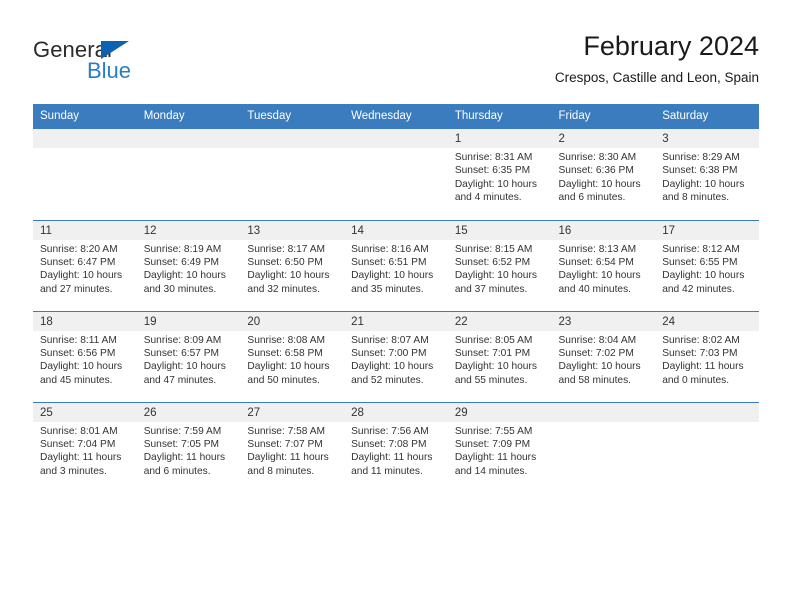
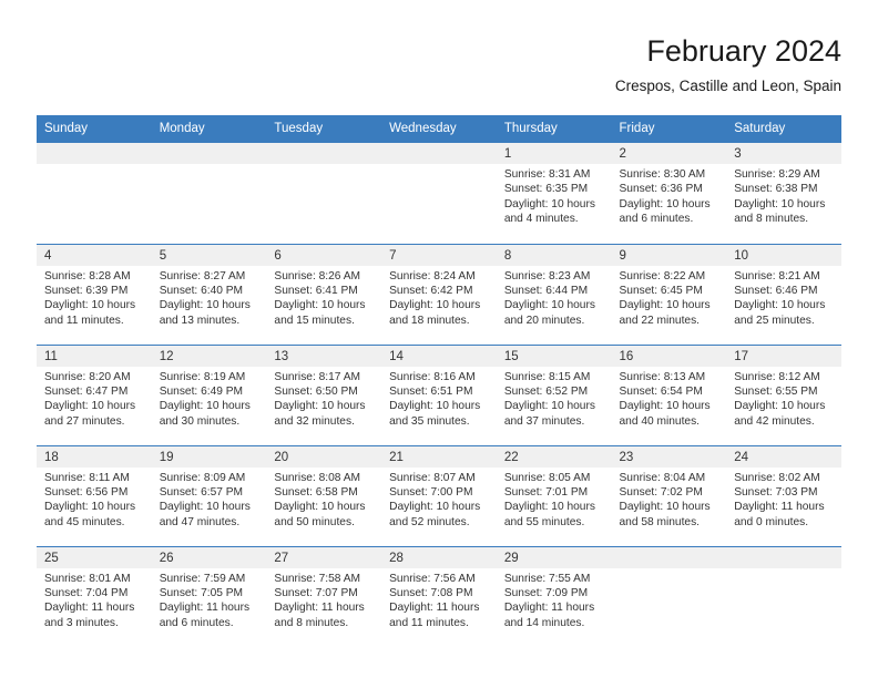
- General
- Blue
  February 2024
  Crespos, Castille and Leon, Spain
  Sunday	Monday	Tuesday	Wednesday	Thursday	Friday	Saturday
  				1Sunrise: 8:31 AMSunset: 6:35 PMDaylight: 10 hoursand 4 minutes.	2Sunrise: 8:30 AMSunset: 6:36 PMDaylight: 10 hoursand 6 minutes.	3Sunrise: 8:29 AMSunset: 6:38 PMDaylight: 10 hoursand 8 minutes.
+ 4Sunrise: 8:28 AMSunset: 6:39 PMDaylight: 10 hoursand 11 minutes.	5Sunrise: 8:27 AMSunset: 6:40 PMDaylight: 10 hoursand 13 minutes.	6Sunrise: 8:26 AMSunset: 6:41 PMDaylight: 10 hoursand 15 minutes.	7Sunrise: 8:24 AMSunset: 6:42 PMDaylight: 10 hoursand 18 minutes.	8Sunrise: 8:23 AMSunset: 6:44 PMDaylight: 10 hoursand 20 minutes.	9Sunrise: 8:22 AMSunset: 6:45 PMDaylight: 10 hoursand 22 minutes.	10Sunrise: 8:21 AMSunset: 6:46 PMDaylight: 10 hoursand 25 minutes.
  11Sunrise: 8:20 AMSunset: 6:47 PMDaylight: 10 hoursand 27 minutes.	12Sunrise: 8:19 AMSunset: 6:49 PMDaylight: 10 hoursand 30 minutes.	13Sunrise: 8:17 AMSunset: 6:50 PMDaylight: 10 hoursand 32 minutes.	14Sunrise: 8:16 AMSunset: 6:51 PMDaylight: 10 hoursand 35 minutes.	15Sunrise: 8:15 AMSunset: 6:52 PMDaylight: 10 hoursand 37 minutes.	16Sunrise: 8:13 AMSunset: 6:54 PMDaylight: 10 hoursand 40 minutes.	17Sunrise: 8:12 AMSunset: 6:55 PMDaylight: 10 hoursand 42 minutes.
  18Sunrise: 8:11 AMSunset: 6:56 PMDaylight: 10 hoursand 45 minutes.	19Sunrise: 8:09 AMSunset: 6:57 PMDaylight: 10 hoursand 47 minutes.	20Sunrise: 8:08 AMSunset: 6:58 PMDaylight: 10 hoursand 50 minutes.	21Sunrise: 8:07 AMSunset: 7:00 PMDaylight: 10 hoursand 52 minutes.	22Sunrise: 8:05 AMSunset: 7:01 PMDaylight: 10 hoursand 55 minutes.	23Sunrise: 8:04 AMSunset: 7:02 PMDaylight: 10 hoursand 58 minutes.	24Sunrise: 8:02 AMSunset: 7:03 PMDaylight: 11 hoursand 0 minutes.
  25Sunrise: 8:01 AMSunset: 7:04 PMDaylight: 11 hoursand 3 minutes.	26Sunrise: 7:59 AMSunset: 7:05 PMDaylight: 11 hoursand 6 minutes.	27Sunrise: 7:58 AMSunset: 7:07 PMDaylight: 11 hoursand 8 minutes.	28Sunrise: 7:56 AMSunset: 7:08 PMDaylight: 11 hoursand 11 minutes.	29Sunrise: 7:55 AMSunset: 7:09 PMDaylight: 11 hoursand 14 minutes.
